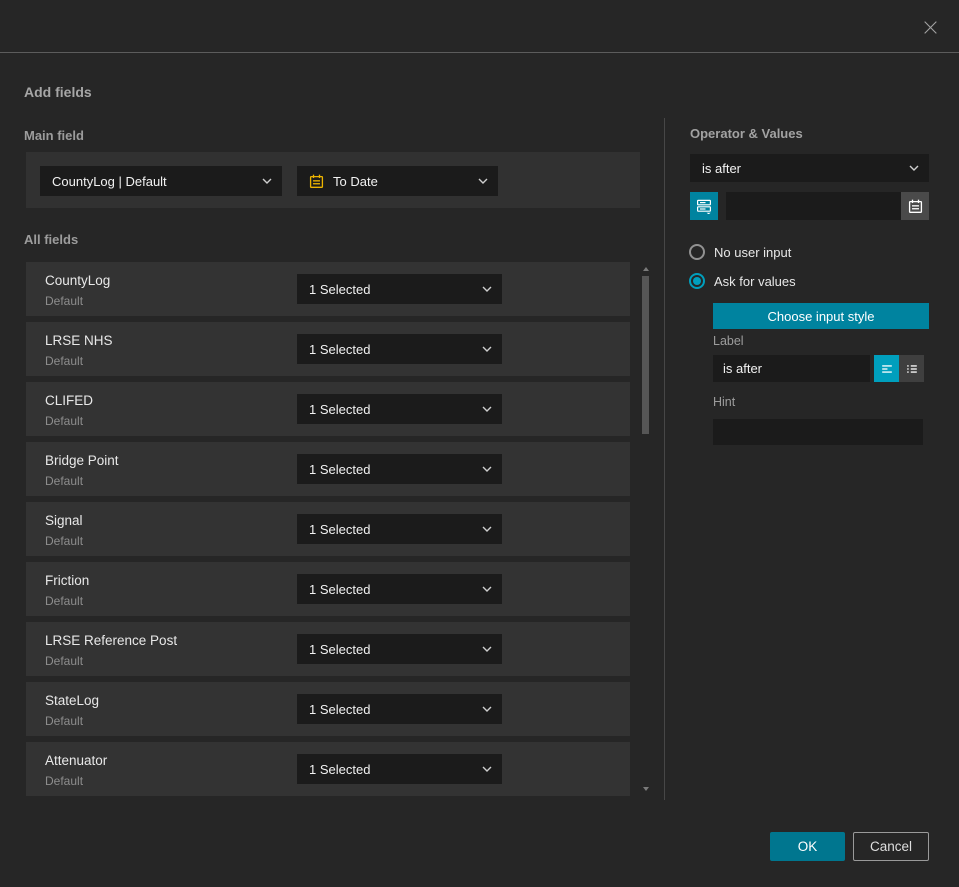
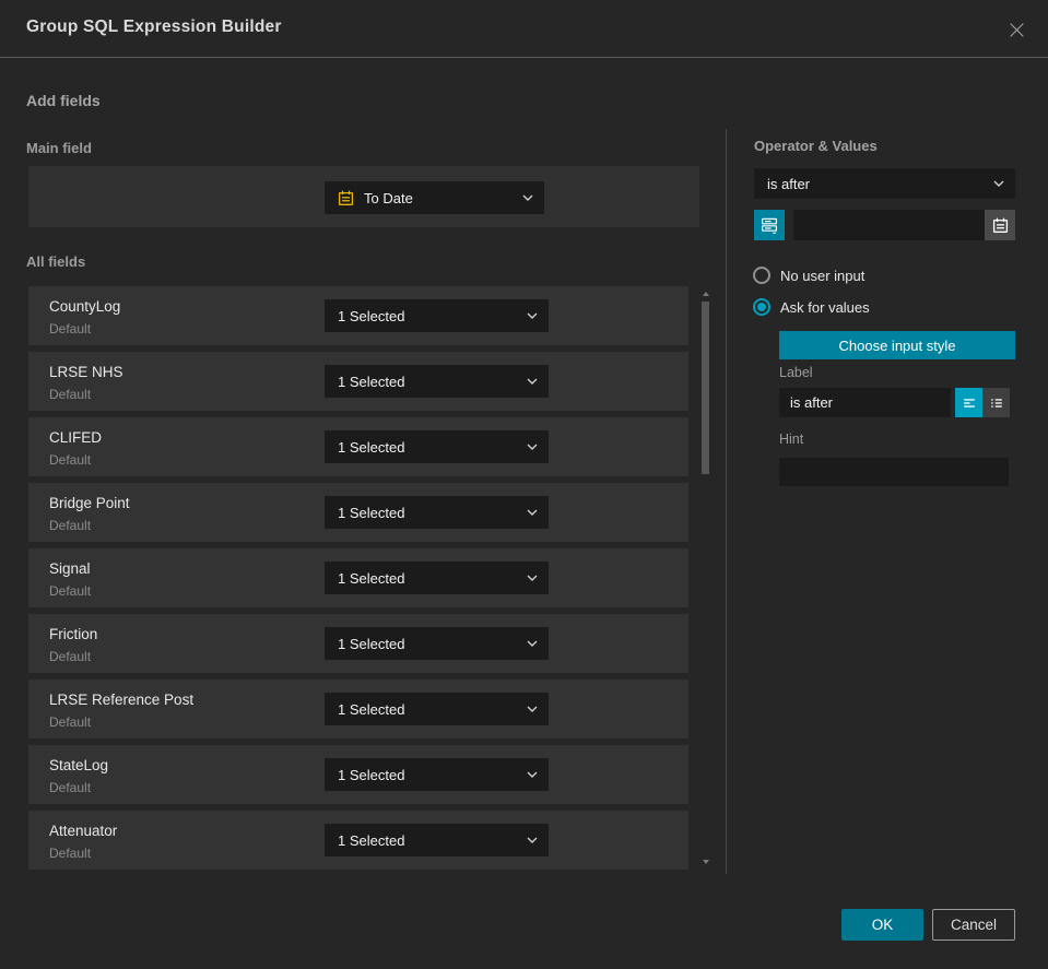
+ Group SQL Expression Builder
  Add fields
  Main field
- CountyLog | Default
  To Date
  All fields
  CountyLog
  Default
  1 Selected
  LRSE NHS
  Default
  1 Selected
  CLIFED
  Default
  1 Selected
  Bridge Point
  Default
  1 Selected
  Signal
  Default
  1 Selected
  Friction
  Default
  1 Selected
  LRSE Reference Post
  Default
  1 Selected
  StateLog
  Default
  1 Selected
  Attenuator
  Default
  1 Selected
  Operator & Values
  is after
  No user input
  Ask for values
  Choose input style
  Label
  is after
  Hint
  OK
  Cancel
